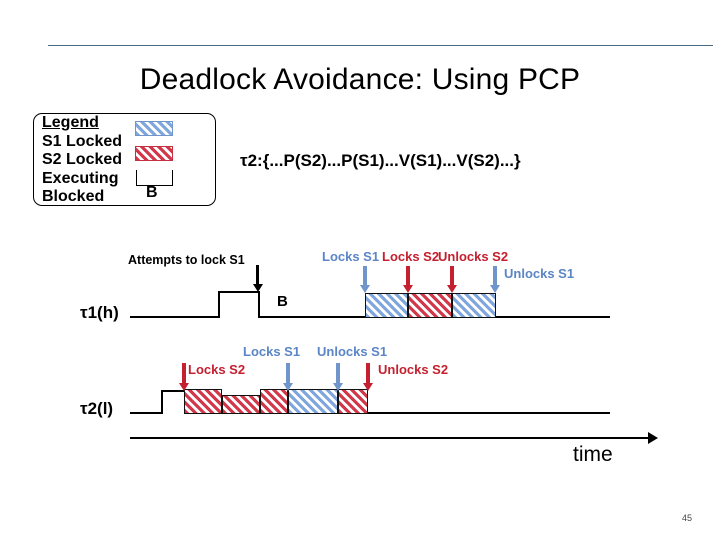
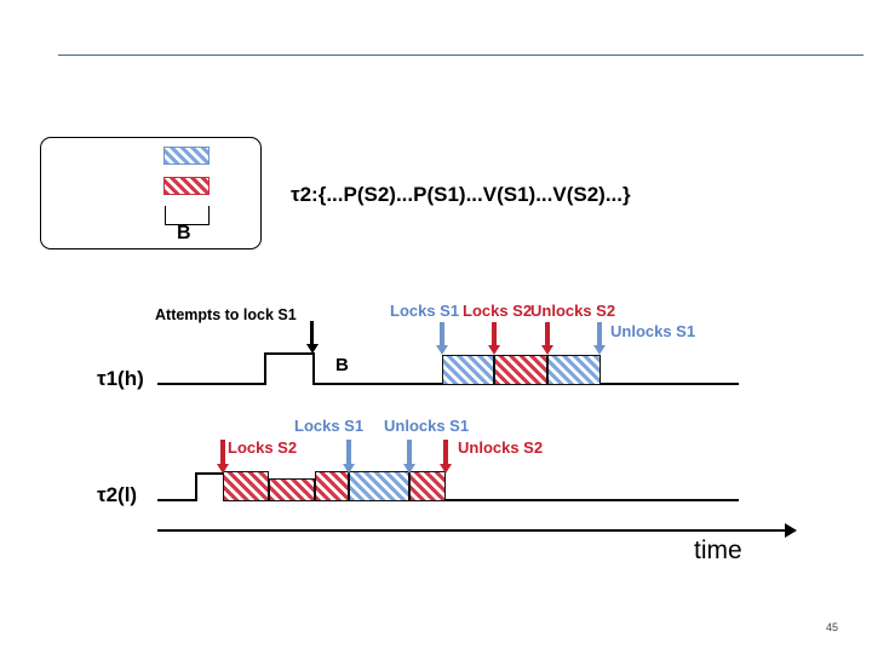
- Deadlock Avoidance: Using PCP
- Legend
- S1 Locked
- S2 Locked
- Executing
- Blocked
  B
  τ2:{...P(S2)...P(S1)...V(S1)...V(S2)...}
  τ1(h)
  B
  Attempts to lock S1
  Locks S1
  Locks S2
  Unlocks S2
  Unlocks S1
  τ2(l)
  Locks S2
  Locks S1
  Unlocks S1
  Unlocks S2
  time
  45
